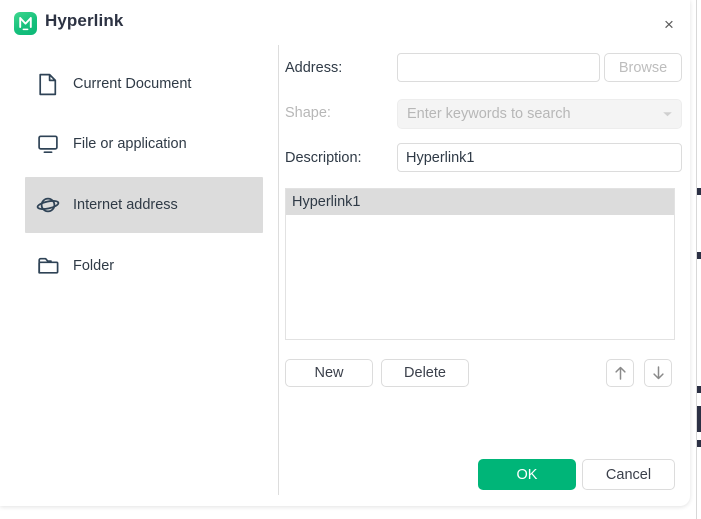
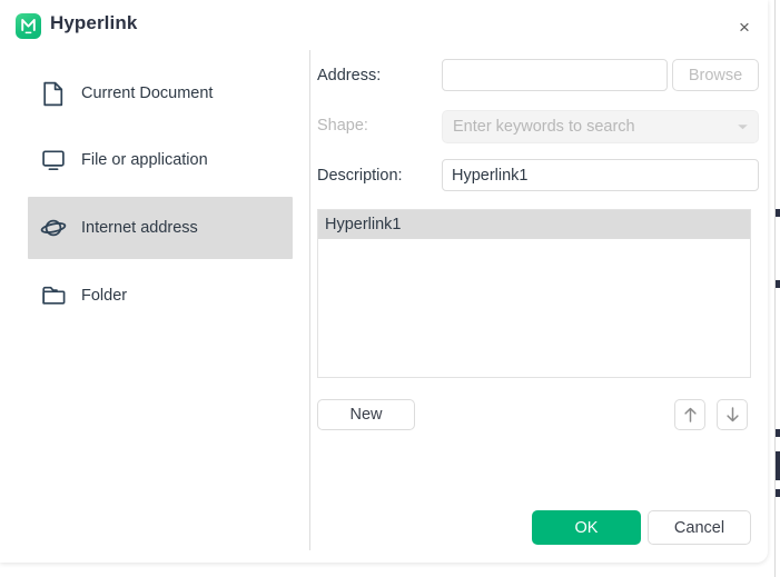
  Hyperlink
  ×
  Current Document
  File or application
  Internet address
  Folder
  Address:
  Browse
  Shape:
  Enter keywords to search
  Description:
  Hyperlink1
  Hyperlink1
  New
- Delete
  OK
  Cancel
